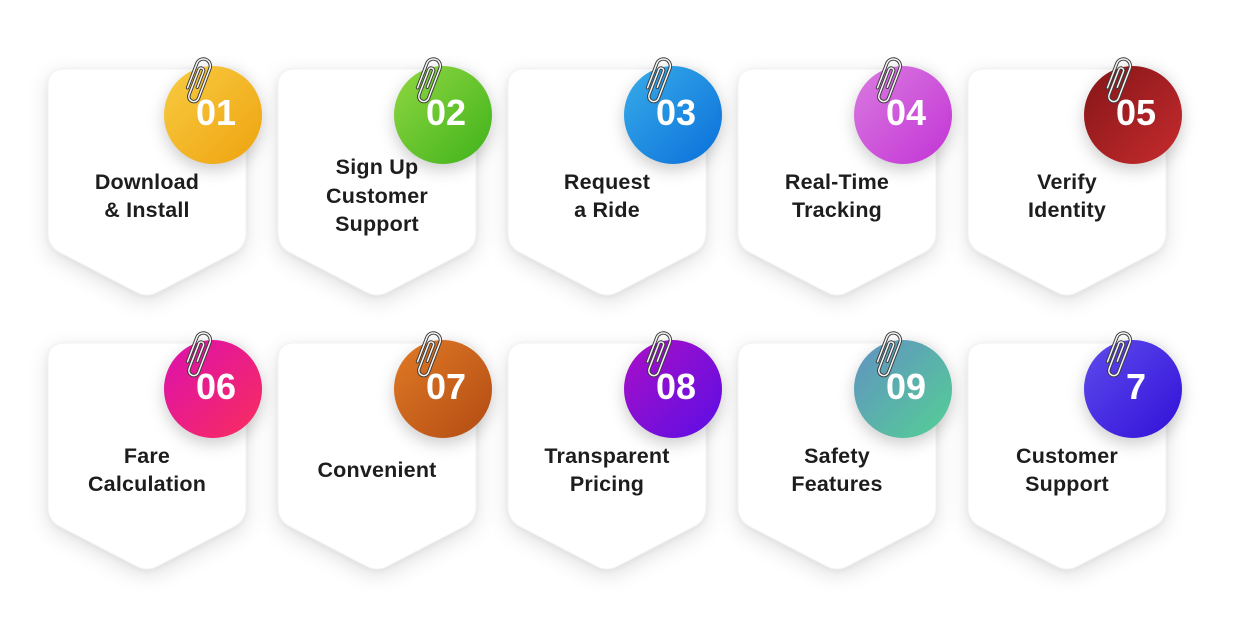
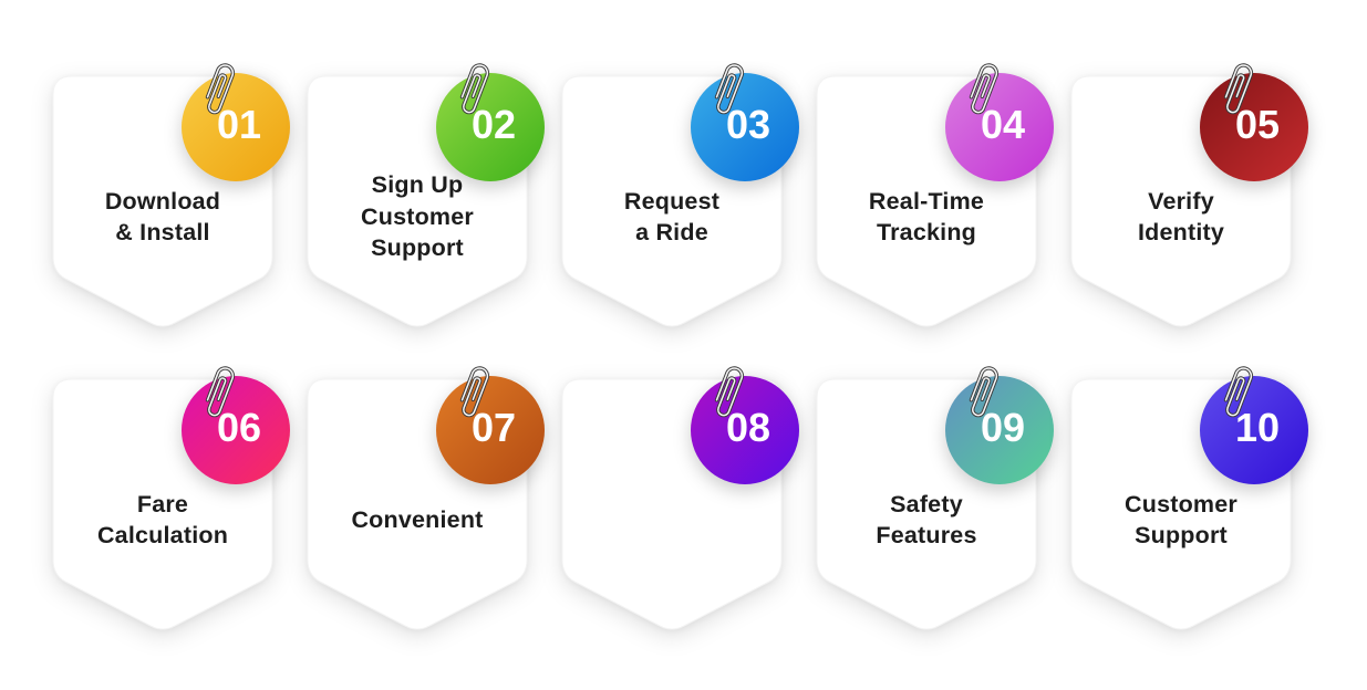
  Download
  & Install
  01
  Sign Up
  Customer
  Support
  02
  Request
  a Ride
  03
  Real-Time
  Tracking
  04
  Verify
  Identity
  05
  Fare
  Calculation
  06
  Convenient
  07
- Transparent
- Pricing
  08
  Safety
  Features
  09
  Customer
  Support
- 7
+ 10
